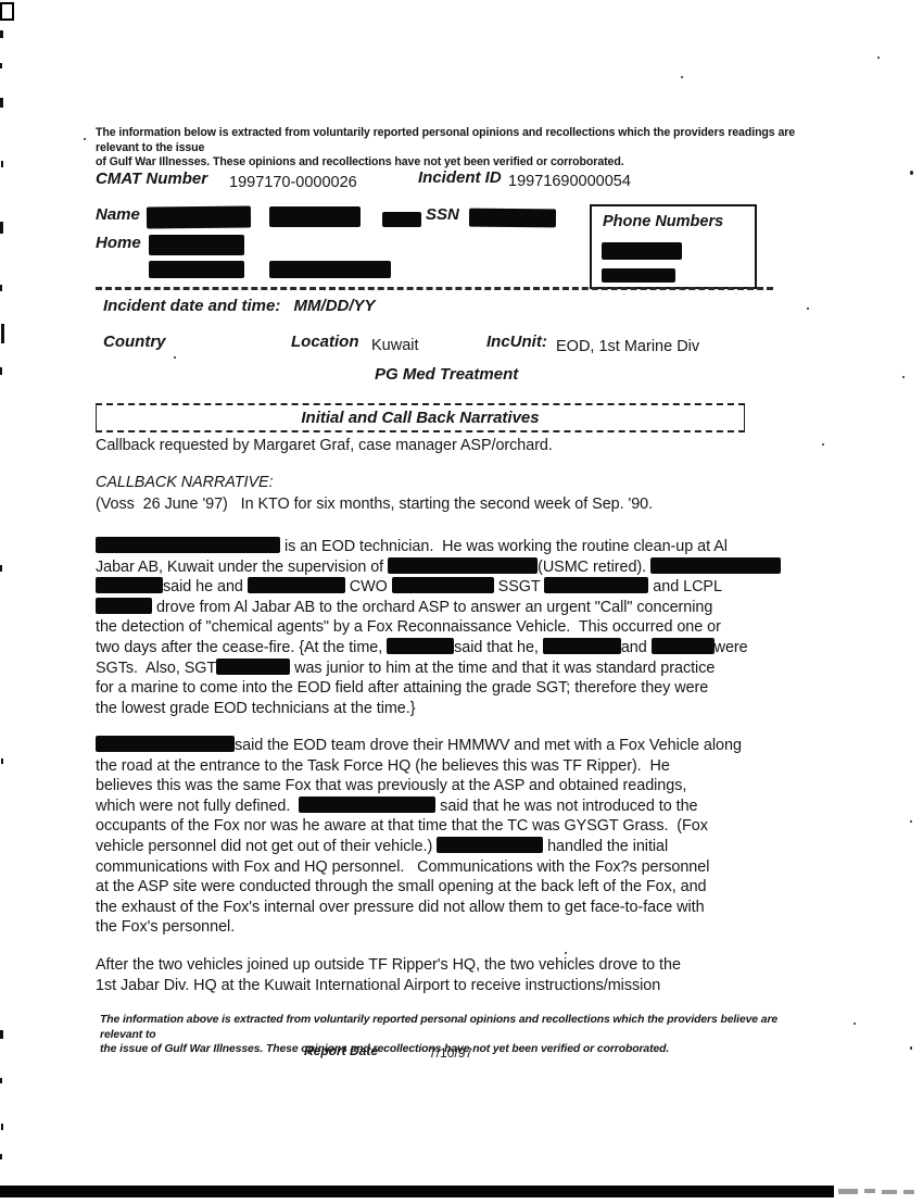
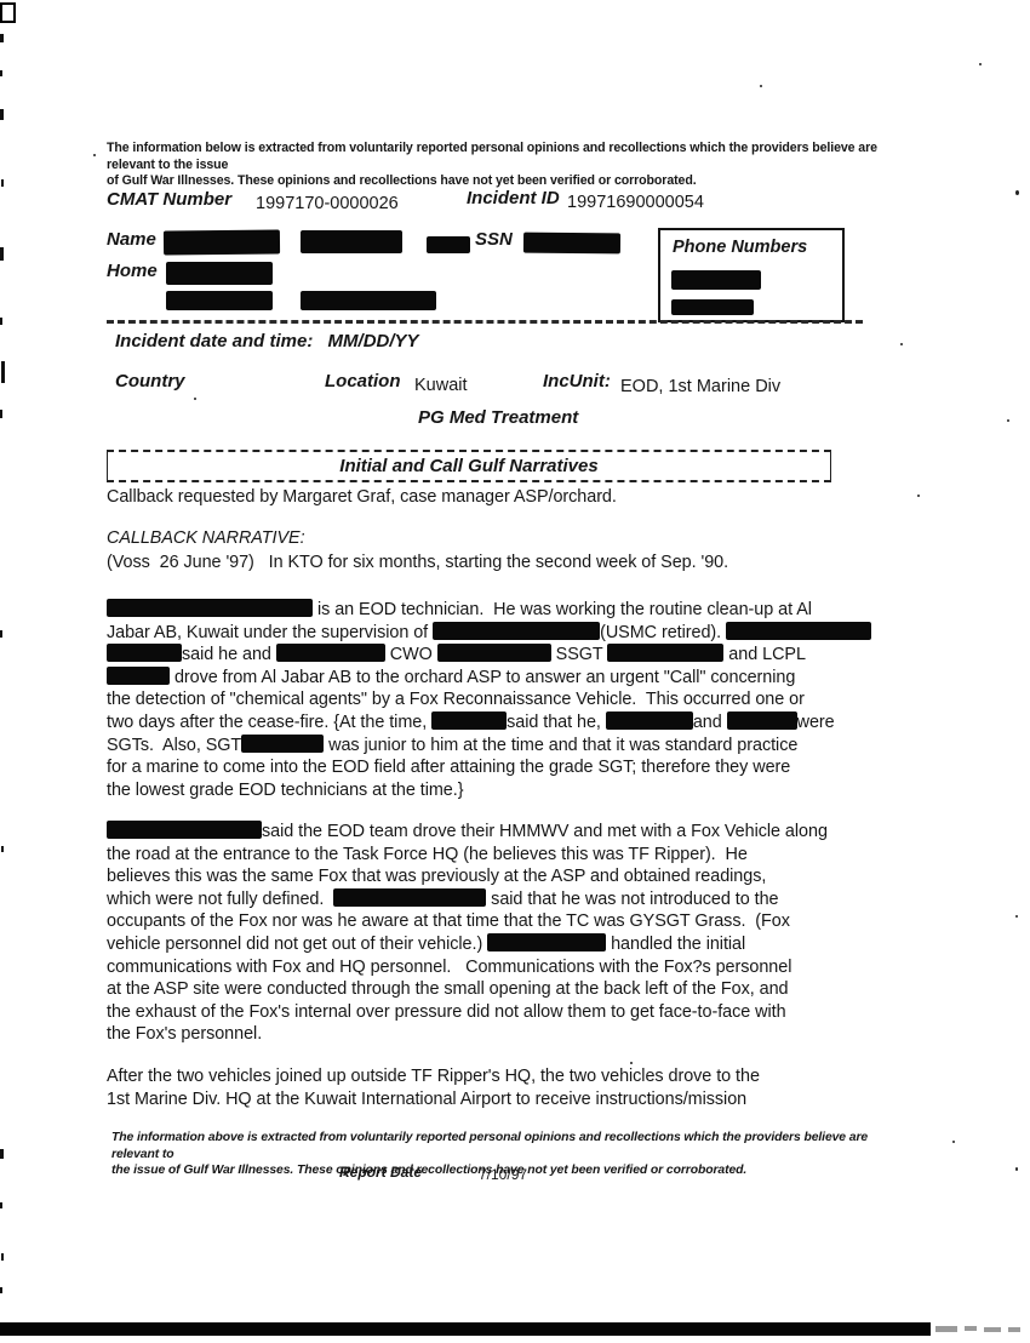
- The information below is extracted from voluntarily reported personal opinions and recollections which the providers readings are relevant to the issue
+ The information below is extracted from voluntarily reported personal opinions and recollections which the providers believe are relevant to the issue
  of Gulf War Illnesses. These opinions and recollections have not yet been verified or corroborated.
  CMAT Number
  1997170-0000026
  Incident ID
  19971690000054
  Name
  SSN
  Phone Numbers
  Home
  Incident date and time: MM/DD/YY
  Country
  Location
  Kuwait
  IncUnit:
  EOD, 1st Marine Div
  PG Med Treatment
- Initial and Call Back Narratives
+ Initial and Call Gulf Narratives
  Callback requested by Margaret Graf, case manager ASP/orchard.
  CALLBACK NARRATIVE:
  (Voss 26 June '97) In KTO for six months, starting the second week of Sep. '90.
  is an EOD technician. He was working the routine clean-up at Al
  Jabar AB, Kuwait under the supervision of (USMC retired).
  said he and CWO SSGT and LCPL
  drove from Al Jabar AB to the orchard ASP to answer an urgent "Call" concerning
  the detection of "chemical agents" by a Fox Reconnaissance Vehicle. This occurred one or
  two days after the cease-fire. {At the time, said that he, and were
  SGTs. Also, SGT was junior to him at the time and that it was standard practice
  for a marine to come into the EOD field after attaining the grade SGT; therefore they were
  the lowest grade EOD technicians at the time.}
  said the EOD team drove their HMMWV and met with a Fox Vehicle along
  the road at the entrance to the Task Force HQ (he believes this was TF Ripper). He
  believes this was the same Fox that was previously at the ASP and obtained readings,
  which were not fully defined. said that he was not introduced to the
  occupants of the Fox nor was he aware at that time that the TC was GYSGT Grass. (Fox
  vehicle personnel did not get out of their vehicle.) handled the initial
  communications with Fox and HQ personnel. Communications with the Fox?s personnel
  at the ASP site were conducted through the small opening at the back left of the Fox, and
  the exhaust of the Fox's internal over pressure did not allow them to get face-to-face with
  the Fox's personnel.
  After the two vehicles joined up outside TF Ripper's HQ, the two vehicles drove to the
- 1st Jabar Div. HQ at the Kuwait International Airport to receive instructions/mission
+ 1st Marine Div. HQ at the Kuwait International Airport to receive instructions/mission
  The information above is extracted from voluntarily reported personal opinions and recollections which the providers believe are relevant to
  the issue of Gulf War Illnesses. These opinions and recollections have not yet been verified or corroborated.
  Report Date
  7/10/97
